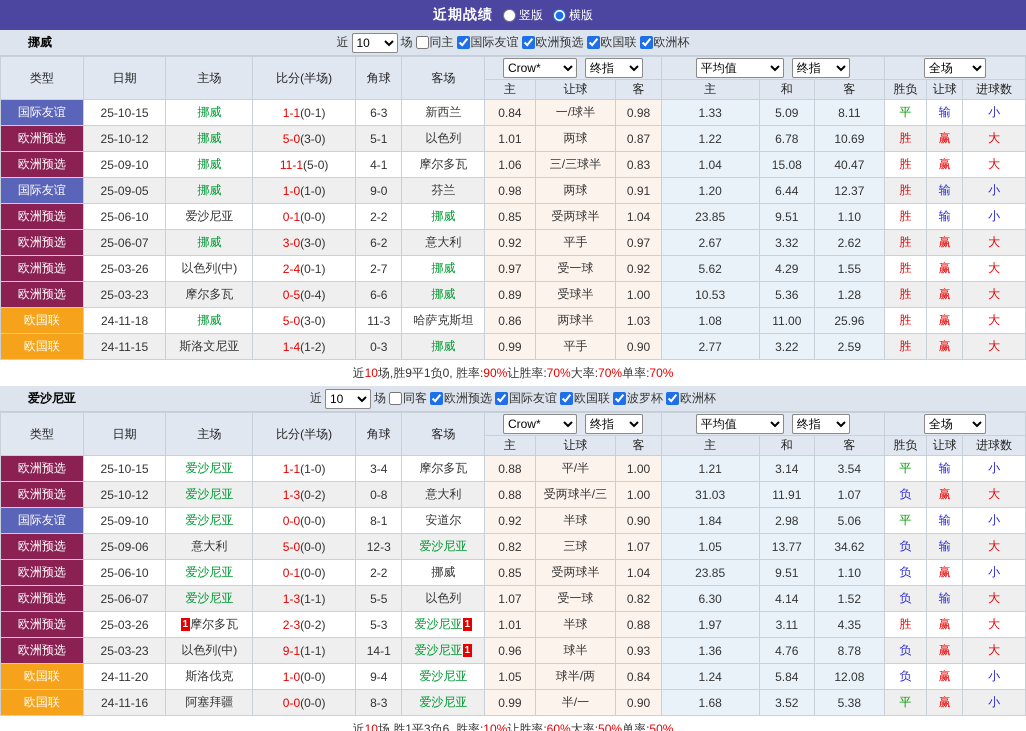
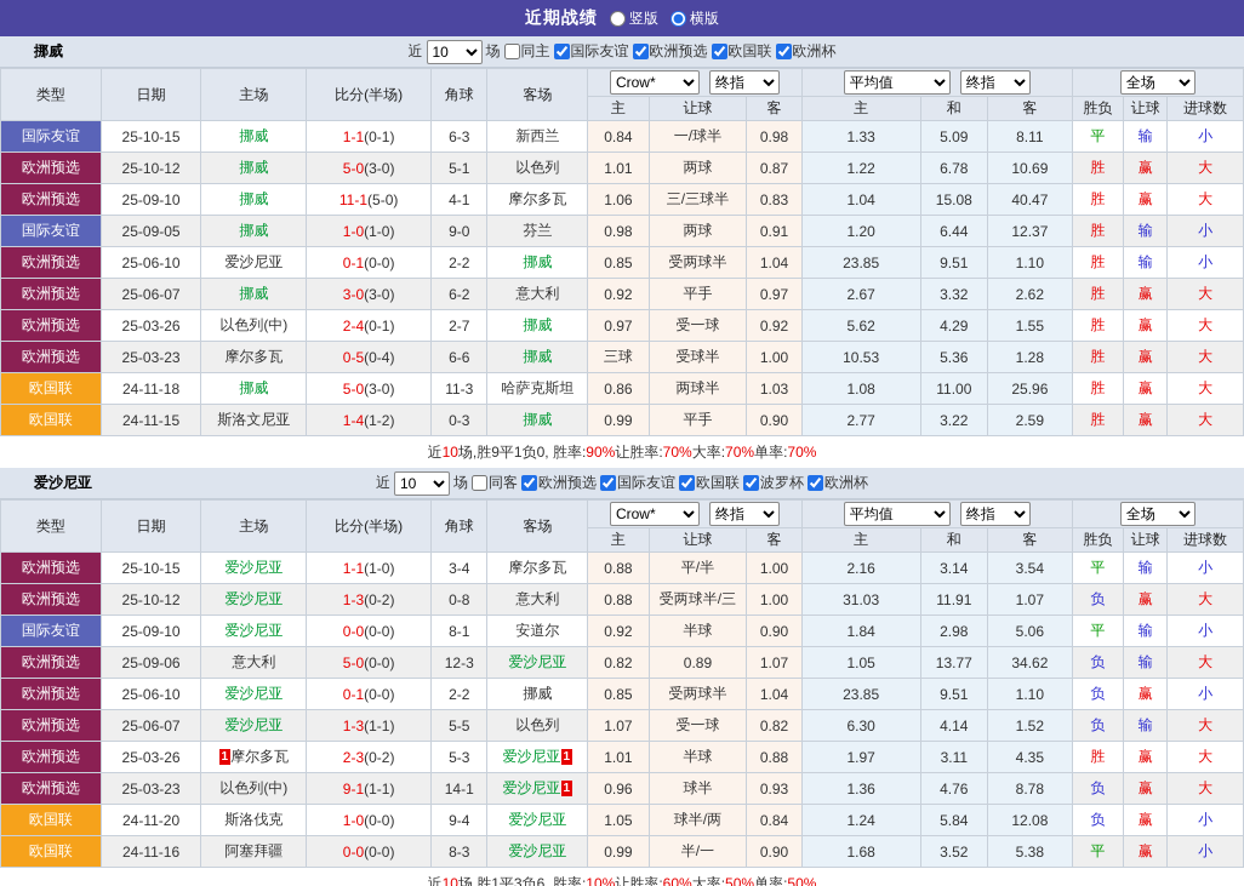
  近期战绩
  竖版
  横版
  挪威
  近
  10
  场
  同主
  国际友谊
  欧洲预选
  欧国联
  欧洲杯
  类型	日期	主场	比分(半场)	角球	客场	Crow* 终指	平均值 终指	全场
  主	让球	客	主	和	客	胜负	让球	进球数
  国际友谊	25-10-15	挪威	1-1(0-1)	6-3	新西兰	0.84	一/球半	0.98	1.33	5.09	8.11	平	输	小
  欧洲预选	25-10-12	挪威	5-0(3-0)	5-1	以色列	1.01	两球	0.87	1.22	6.78	10.69	胜	赢	大
  欧洲预选	25-09-10	挪威	11-1(5-0)	4-1	摩尔多瓦	1.06	三/三球半	0.83	1.04	15.08	40.47	胜	赢	大
  国际友谊	25-09-05	挪威	1-0(1-0)	9-0	芬兰	0.98	两球	0.91	1.20	6.44	12.37	胜	输	小
  欧洲预选	25-06-10	爱沙尼亚	0-1(0-0)	2-2	挪威	0.85	受两球半	1.04	23.85	9.51	1.10	胜	输	小
  欧洲预选	25-06-07	挪威	3-0(3-0)	6-2	意大利	0.92	平手	0.97	2.67	3.32	2.62	胜	赢	大
  欧洲预选	25-03-26	以色列(中)	2-4(0-1)	2-7	挪威	0.97	受一球	0.92	5.62	4.29	1.55	胜	赢	大
- 欧洲预选	25-03-23	摩尔多瓦	0-5(0-4)	6-6	挪威	0.89	受球半	1.00	10.53	5.36	1.28	胜	赢	大
+ 欧洲预选	25-03-23	摩尔多瓦	0-5(0-4)	6-6	挪威	三球	受球半	1.00	10.53	5.36	1.28	胜	赢	大
  欧国联	24-11-18	挪威	5-0(3-0)	11-3	哈萨克斯坦	0.86	两球半	1.03	1.08	11.00	25.96	胜	赢	大
  欧国联	24-11-15	斯洛文尼亚	1-4(1-2)	0-3	挪威	0.99	平手	0.90	2.77	3.22	2.59	胜	赢	大
  近
  10
  场,胜9平1负0, 胜率:
  90%
  让胜率:
  70%
  大率:
  70%
  单率:
  70%
  爱沙尼亚
  近
  10
  场
  同客
  欧洲预选
  国际友谊
  欧国联
  波罗杯
  欧洲杯
  类型	日期	主场	比分(半场)	角球	客场	Crow* 终指	平均值 终指	全场
  主	让球	客	主	和	客	胜负	让球	进球数
- 欧洲预选	25-10-15	爱沙尼亚	1-1(1-0)	3-4	摩尔多瓦	0.88	平/半	1.00	1.21	3.14	3.54	平	输	小
+ 欧洲预选	25-10-15	爱沙尼亚	1-1(1-0)	3-4	摩尔多瓦	0.88	平/半	1.00	2.16	3.14	3.54	平	输	小
  欧洲预选	25-10-12	爱沙尼亚	1-3(0-2)	0-8	意大利	0.88	受两球半/三	1.00	31.03	11.91	1.07	负	赢	大
  国际友谊	25-09-10	爱沙尼亚	0-0(0-0)	8-1	安道尔	0.92	半球	0.90	1.84	2.98	5.06	平	输	小
- 欧洲预选	25-09-06	意大利	5-0(0-0)	12-3	爱沙尼亚	0.82	三球	1.07	1.05	13.77	34.62	负	输	大
+ 欧洲预选	25-09-06	意大利	5-0(0-0)	12-3	爱沙尼亚	0.82	0.89	1.07	1.05	13.77	34.62	负	输	大
  欧洲预选	25-06-10	爱沙尼亚	0-1(0-0)	2-2	挪威	0.85	受两球半	1.04	23.85	9.51	1.10	负	赢	小
  欧洲预选	25-06-07	爱沙尼亚	1-3(1-1)	5-5	以色列	1.07	受一球	0.82	6.30	4.14	1.52	负	输	大
  欧洲预选	25-03-26	1 摩尔多瓦	2-3(0-2)	5-3	爱沙尼亚 1	1.01	半球	0.88	1.97	3.11	4.35	胜	赢	大
  欧洲预选	25-03-23	以色列(中)	9-1(1-1)	14-1	爱沙尼亚 1	0.96	球半	0.93	1.36	4.76	8.78	负	赢	大
  欧国联	24-11-20	斯洛伐克	1-0(0-0)	9-4	爱沙尼亚	1.05	球半/两	0.84	1.24	5.84	12.08	负	赢	小
  欧国联	24-11-16	阿塞拜疆	0-0(0-0)	8-3	爱沙尼亚	0.99	半/一	0.90	1.68	3.52	5.38	平	赢	小
  近
  10
  场,胜1平3负6, 胜率:
  10%
  让胜率:
  60%
  大率:
  50%
  单率:
  50%
